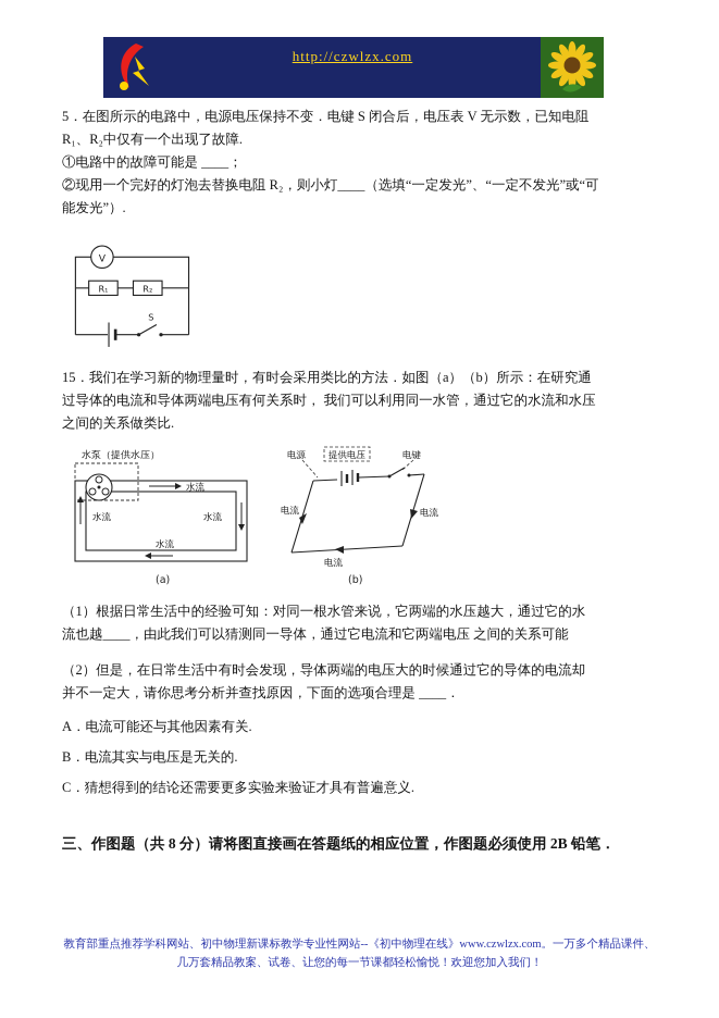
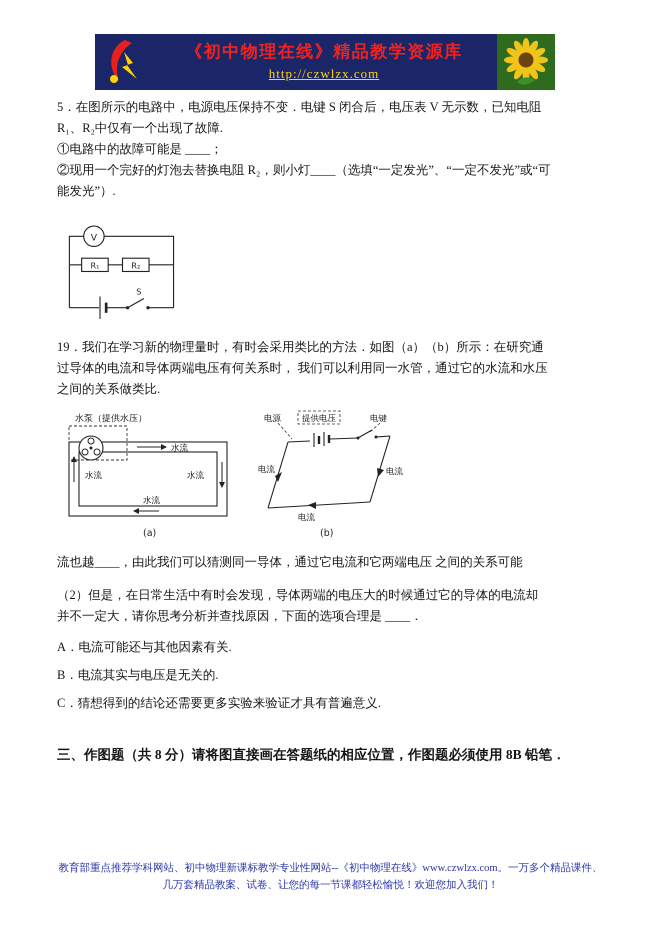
+ 《初中物理在线》精品教学资源库
  http://czwlzx.com
  5．在图所示的电路中，电源电压保持不变．电键 S 闭合后，电压表 V 无示数，已知电阻
  R₁、R₂中仅有一个出现了故障.
  ①电路中的故障可能是 ____；
  ②现用一个完好的灯泡去替换电阻 R₂，则小灯____（选填“一定发光”、“一定不发光”或“可
  能发光”）.
  V
  R₁
  R₂
  S
- 15．我们在学习新的物理量时，有时会采用类比的方法．如图（a）（b）所示：在研究通
+ 19．我们在学习新的物理量时，有时会采用类比的方法．如图（a）（b）所示：在研究通
  过导体的电流和导体两端电压有何关系时， 我们可以利用同一水管，通过它的水流和水压
  之间的关系做类比.
  水泵（提供水压）
  水流
  水流
  水流
  水流
  (a)
  电源
  提供电压
  电键
  电流
  电流
  电流
  (b)
- （1）根据日常生活中的经验可知：对同一根水管来说，它两端的水压越大，通过它的水
  流也越____，由此我们可以猜测同一导体，通过它电流和它两端电压 之间的关系可能
  （2）但是，在日常生活中有时会发现，导体两端的电压大的时候通过它的导体的电流却
  并不一定大，请你思考分析并查找原因，下面的选项合理是 ____．
  A．电流可能还与其他因素有关.
  B．电流其实与电压是无关的.
  C．猜想得到的结论还需要更多实验来验证才具有普遍意义.
- 三、作图题（共 8 分）请将图直接画在答题纸的相应位置，作图题必须使用 2B 铅笔．
+ 三、作图题（共 8 分）请将图直接画在答题纸的相应位置，作图题必须使用 8B 铅笔．
  教育部重点推荐学科网站、初中物理新课标教学专业性网站--《初中物理在线》www.czwlzx.com。一万多个精品课件、
  几万套精品教案、试卷、让您的每一节课都轻松愉悦！欢迎您加入我们！
